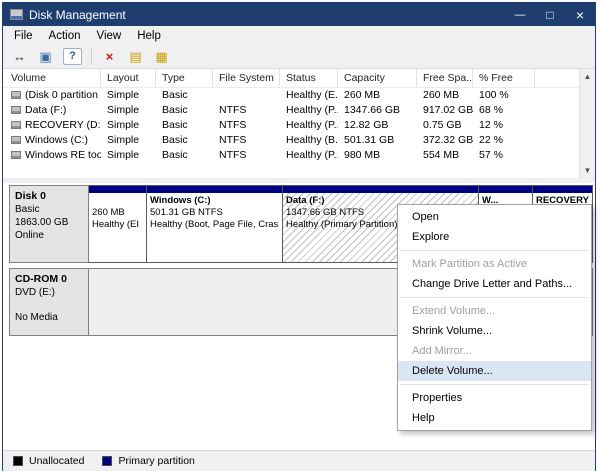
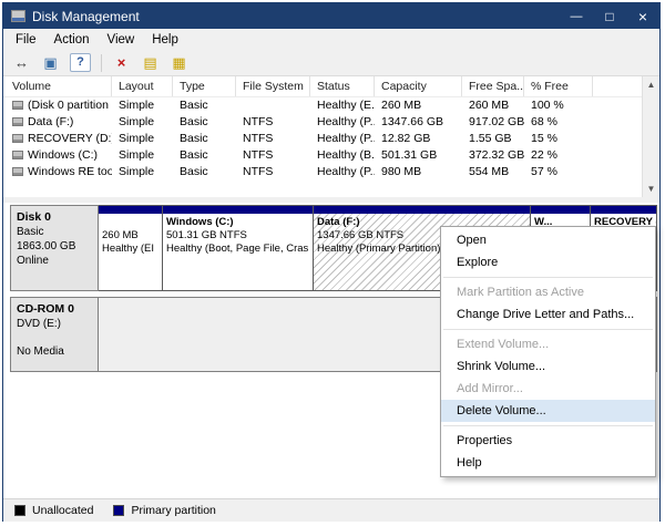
  Disk Management
  —
  □
  ×
  File
  Action
  View
  Help
  ↔
  ▣
  ?
  ×
  ▤
  ▦
  Volume
  Layout
  Type
  File System
  Status
  Capacity
  Free Spa..
  % Free
  (Disk 0 partition
  Simple
  Basic
  Healthy (E.
  260 MB
  260 MB
  100 %
  Data (F:)
  Simple
  Basic
  NTFS
  Healthy (P.
  1347.66 GB
  917.02 GB
  68 %
  RECOVERY (D:
  Simple
  Basic
  NTFS
  Healthy (P.
  12.82 GB
- 0.75 GB
+ 1.55 GB
- 12 %
+ 15 %
  Windows (C:)
  Simple
  Basic
  NTFS
  Healthy (B.
  501.31 GB
  372.32 GB
  22 %
  Windows RE too
  Simple
  Basic
  NTFS
  Healthy (P.
  980 MB
  554 MB
  57 %
  ▲
  ▼
  Disk 0
  Basic
  1863.00 GB
  Online
  260 MB
  Healthy (EI
  Windows (C:)
  501.31 GB NTFS
  Healthy (Boot, Page File, Cras
  Data (F:)
  1347.66 GB NTFS
  Healthy (Primary Partition)
  W...
  CD-ROM 0
  DVD (E:)
  No Media
  Unallocated
  Primary partition
  Open
  Explore
  Mark Partition as Active
  Change Drive Letter and Paths...
  Extend Volume...
  Shrink Volume...
  Add Mirror...
  Delete Volume...
  Properties
  Help
